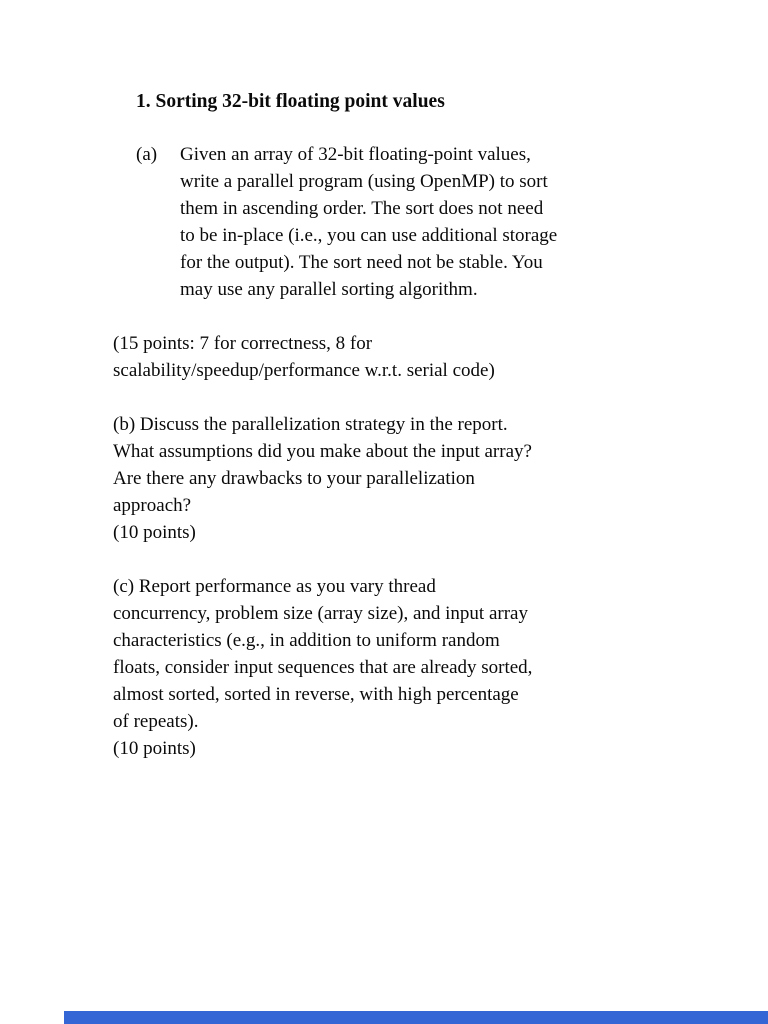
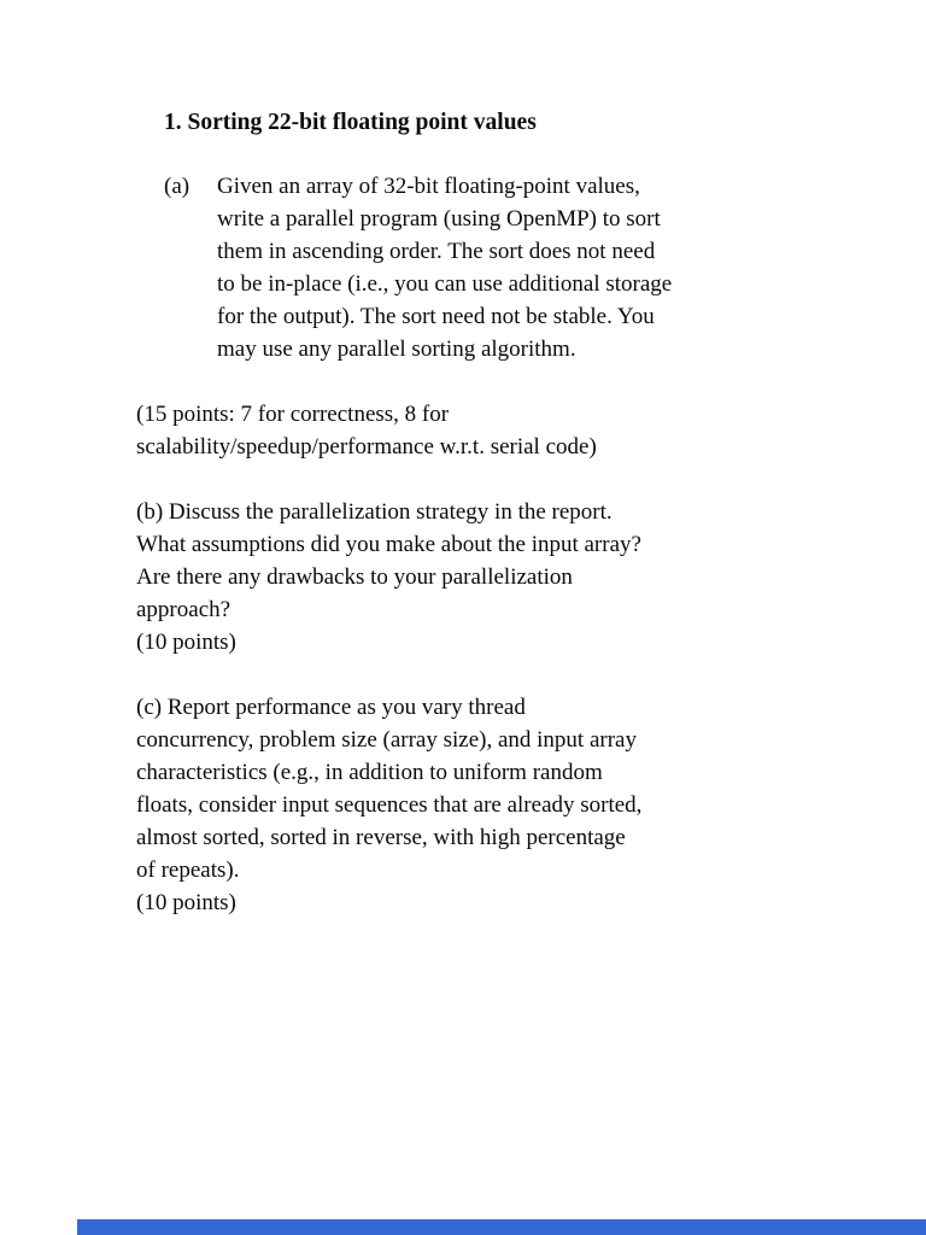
- 1. Sorting 32-bit floating point values
+ 1. Sorting 22-bit floating point values
  (a)
  Given an array of 32-bit floating-point values,
  write a parallel program (using OpenMP) to sort
  them in ascending order. The sort does not need
  to be in-place (i.e., you can use additional storage
  for the output). The sort need not be stable. You
  may use any parallel sorting algorithm.
  (15 points: 7 for correctness, 8 for
  scalability/speedup/performance w.r.t. serial code)
  (b) Discuss the parallelization strategy in the report.
  What assumptions did you make about the input array?
  Are there any drawbacks to your parallelization
  approach?
  (10 points)
  (c) Report performance as you vary thread
  concurrency, problem size (array size), and input array
  characteristics (e.g., in addition to uniform random
  floats, consider input sequences that are already sorted,
  almost sorted, sorted in reverse, with high percentage
  of repeats).
  (10 points)
